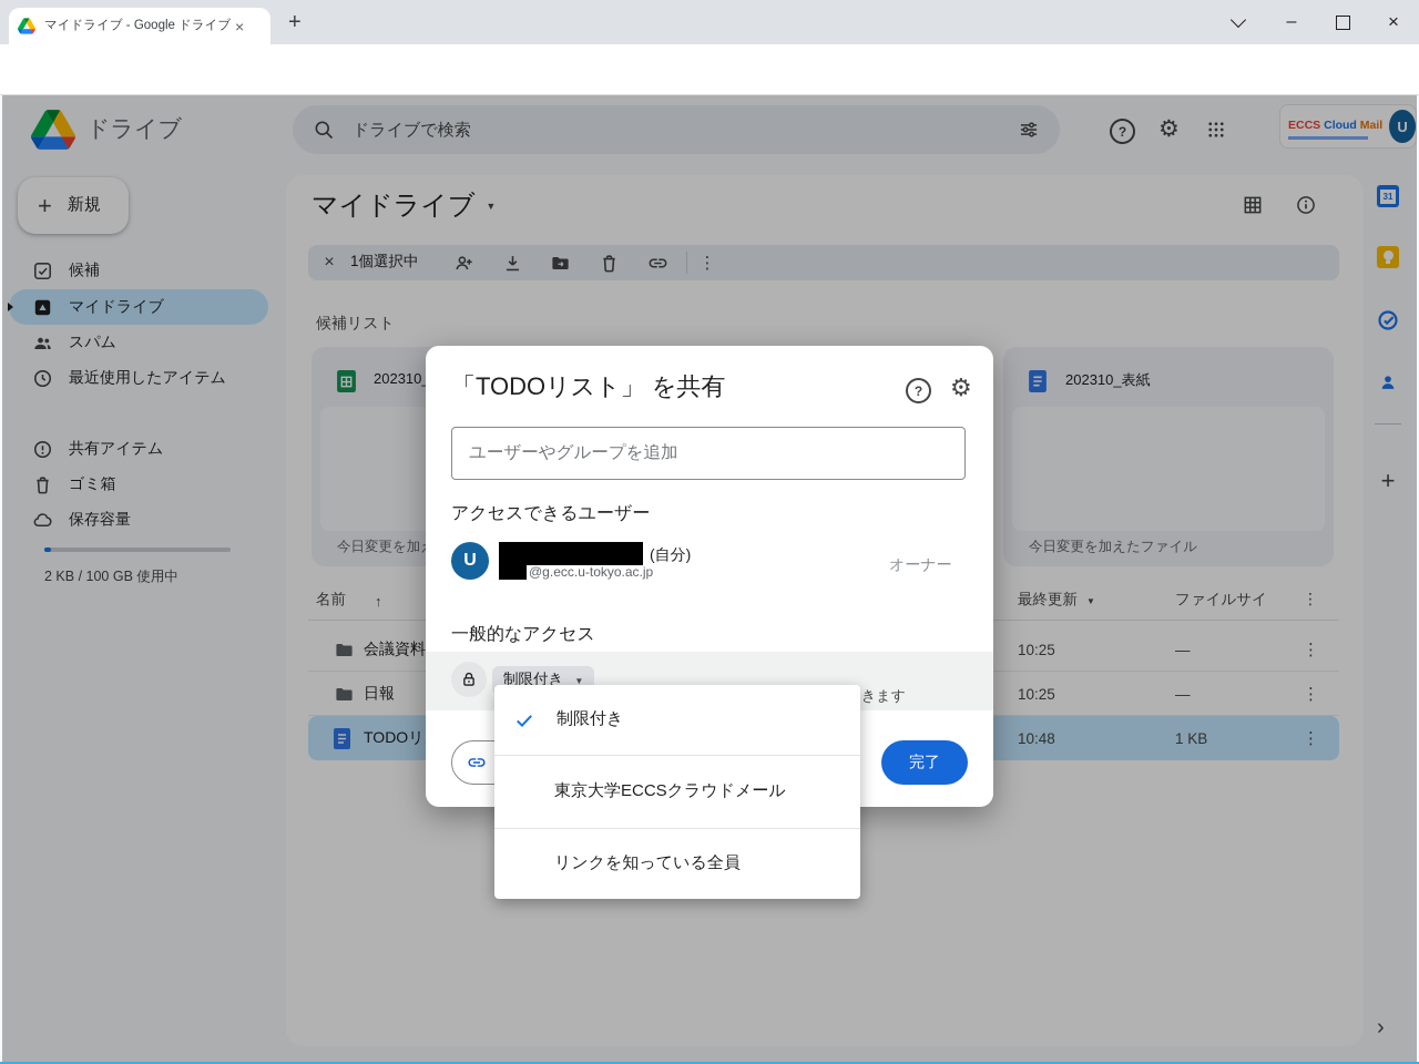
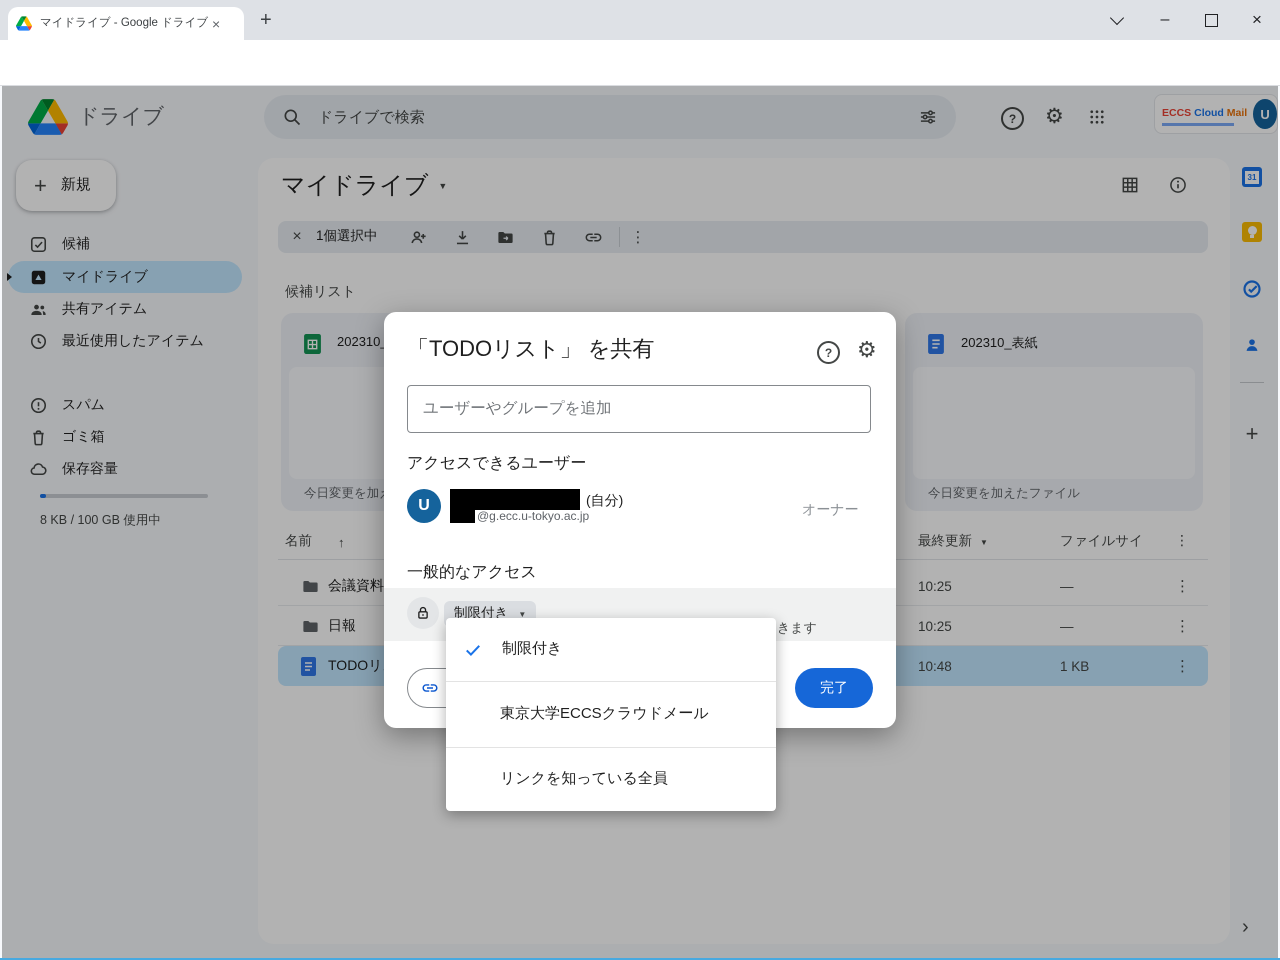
  マイドライブ - Google ドライブ
  ×
  +
  –
  ×
  ドライブ
  ドライブで検索
  ?
  ⚙
  ECCS Cloud Mail
  U
  +
  新規
  候補
  マイドライブ
- スパム
+ 共有アイテム
  最近使用したアイテム
- 共有アイテム
+ スパム
  ゴミ箱
  保存容量
- 2 KB / 100 GB 使用中
+ 8 KB / 100 GB 使用中
  31
  +
  ›
  マイドライブ
  ▼
  ×
  1個選択中
  ⋮
  候補リスト
  202310
  今日変更を加
  202310_表紙
  今日変更を加えたファイル
  名前
  ↑
  最終更新
  ▼
  ファイルサイ
  ⋮
  会議資料
  10:25
  —
  ⋮
  日報
  10:25
  —
  ⋮
  TODOリ
  10:48
  1 KB
  ⋮
  「TODOリスト」 を共有
  ?
  ⚙
  ユーザーやグループを追加
  アクセスできるユーザー
  U
  (自分)
  @g.ecc.u-tokyo.ac.jp
  オーナー
  一般的なアクセス
  制限付き
  ▼
  きます
  完了
  制限付き
  東京大学ECCSクラウドメール
  リンクを知っている全員
